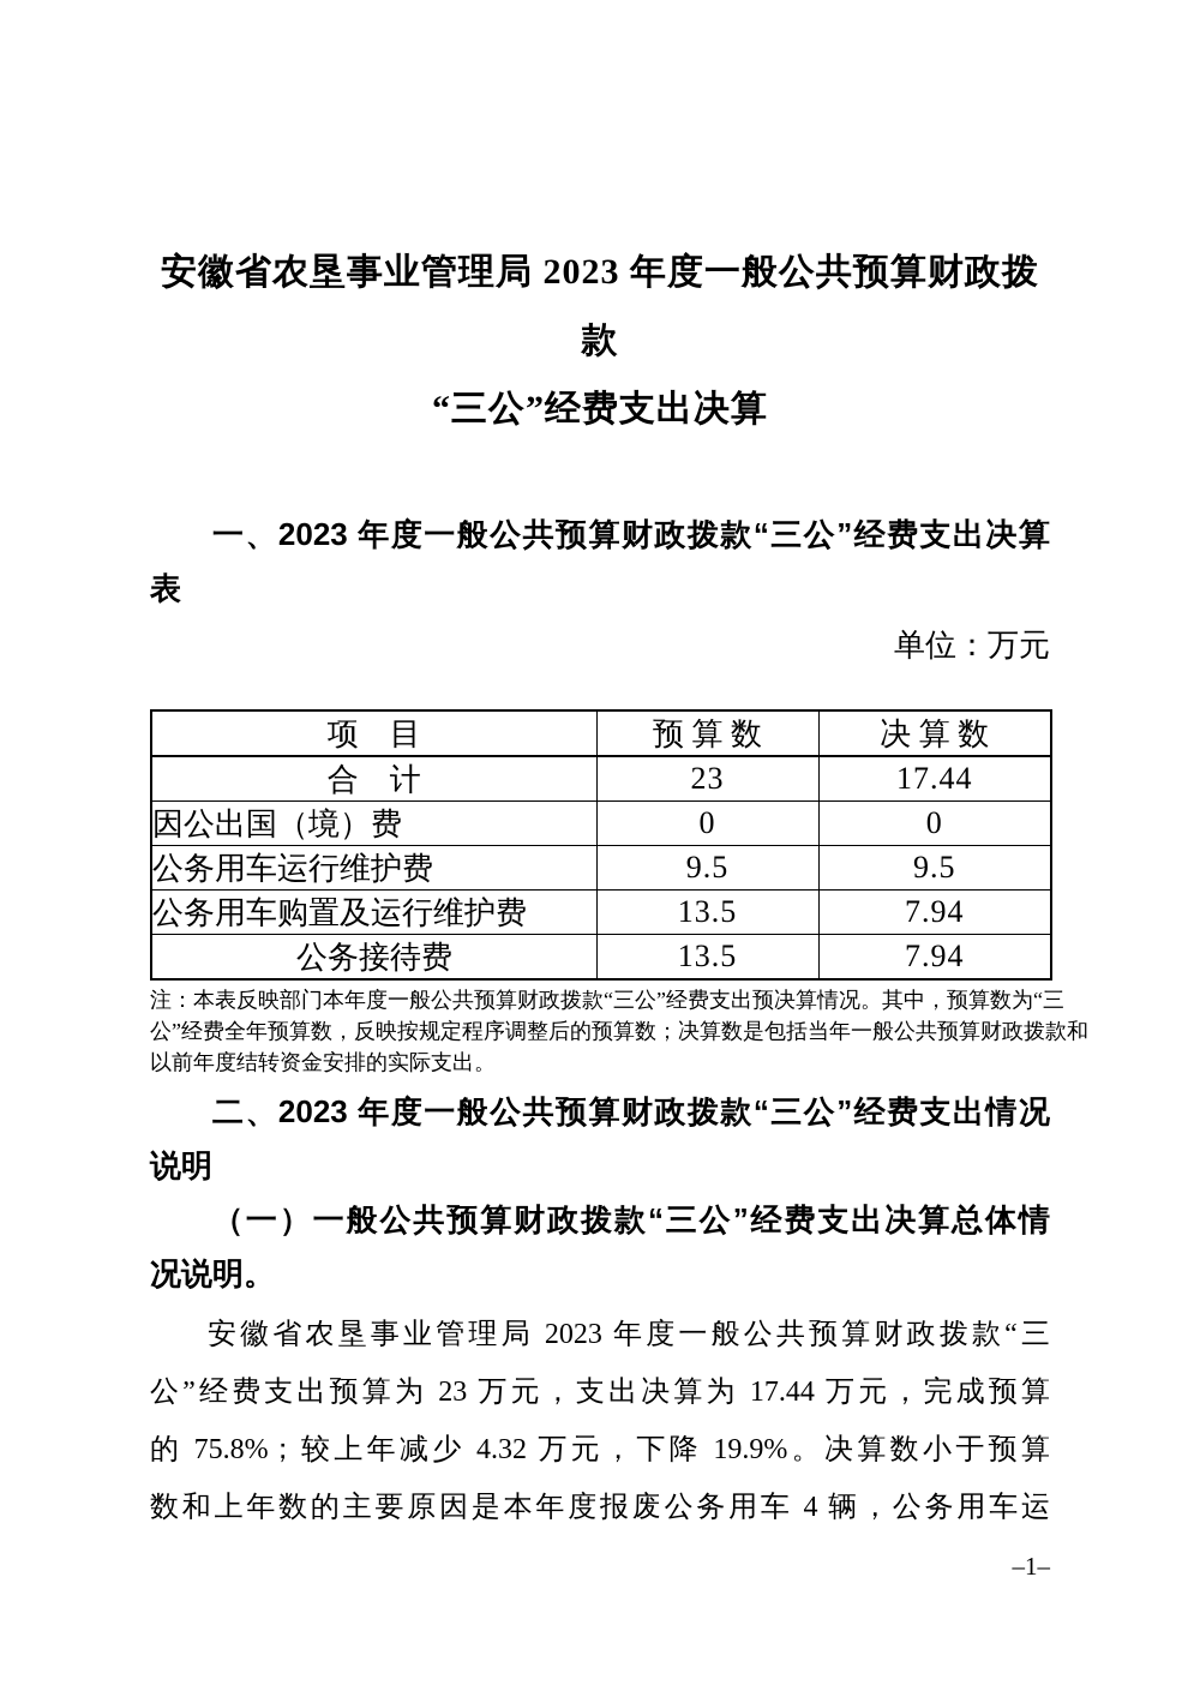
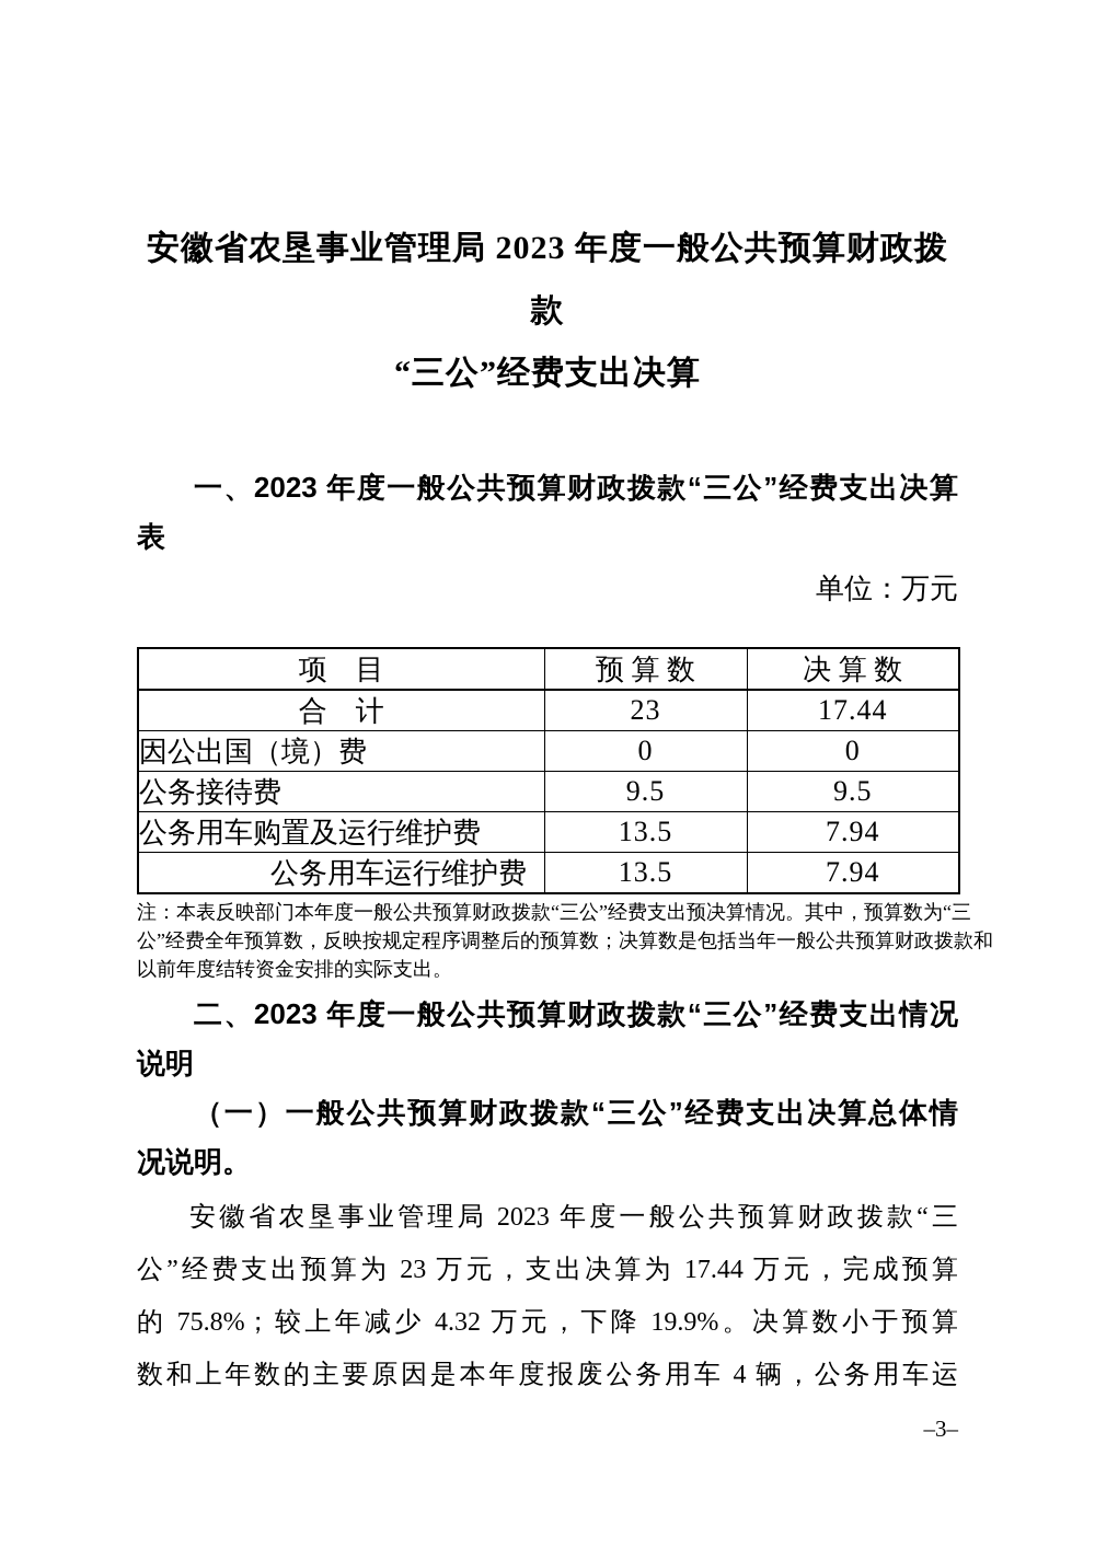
  安徽省农垦事业管理局 2023 年度一般公共预算财政拨款
  “三公”经费支出决算
  一、2023 年度一般公共预算财政拨款“三公”经费支出决算
  表
  单位：万元
  项 目	预 算 数	决 算 数
  合 计	23	17.44
  因公出国（境）费	0	0
- 公务用车运行维护费	9.5	9.5
+ 公务接待费	9.5	9.5
  公务用车购置及运行维护费	13.5	7.94
- 公务接待费	13.5	7.94
+ 公务用车运行维护费	13.5	7.94
  注：本表反映部门本年度一般公共预算财政拨款“三公”经费支出预决算情况。其中，预算数为“三
  公”经费全年预算数，反映按规定程序调整后的预算数；决算数是包括当年一般公共预算财政拨款和
  以前年度结转资金安排的实际支出。
  二、2023 年度一般公共预算财政拨款“三公”经费支出情况
  说明
  （一）一般公共预算财政拨款“三公”经费支出决算总体情
  况说明。
  安徽省农垦事业管理局 2023 年度一般公共预算财政拨款“三
  公”经费支出预算为 23 万元，支出决算为 17.44 万元，完成预算
  的 75.8%；较上年减少 4.32 万元，下降 19.9%。决算数小于预算
  数和上年数的主要原因是本年度报废公务用车 4 辆，公务用车运
- –1–
+ –3–
